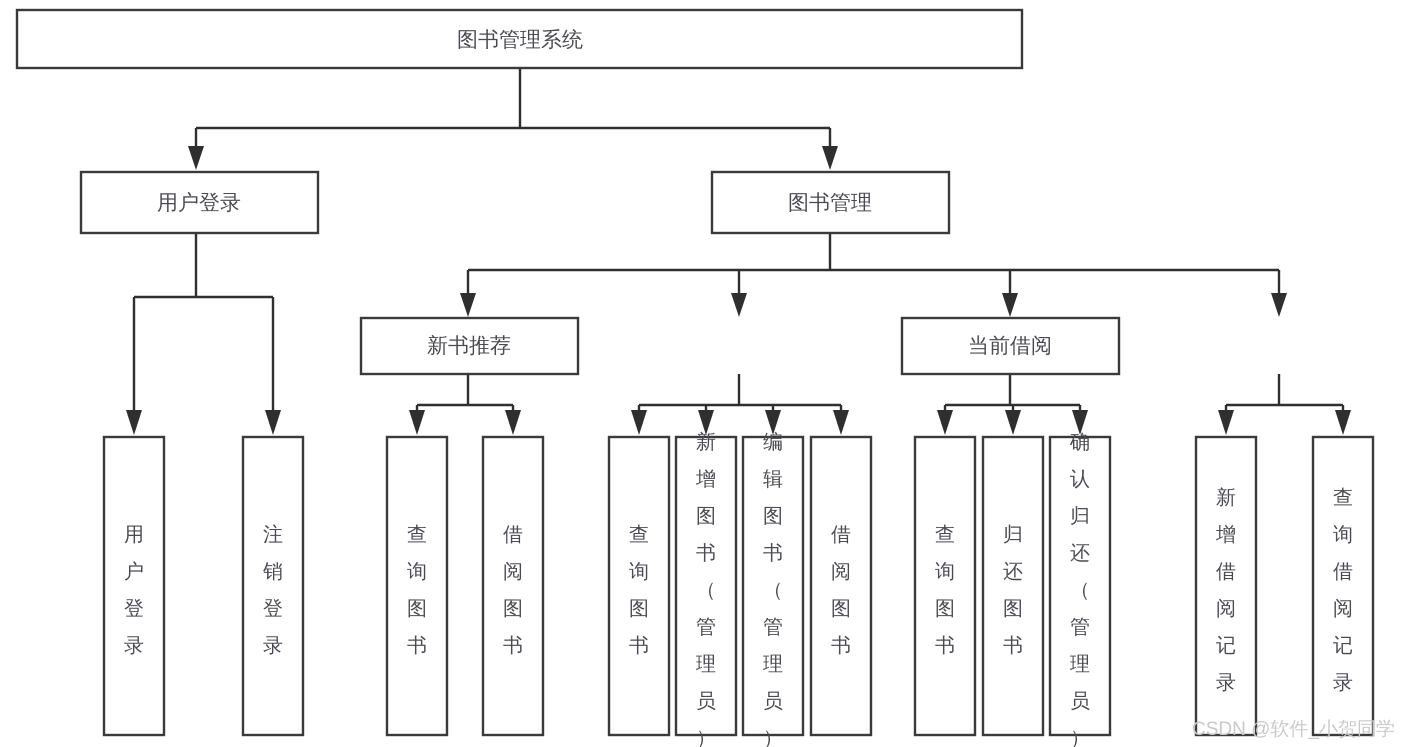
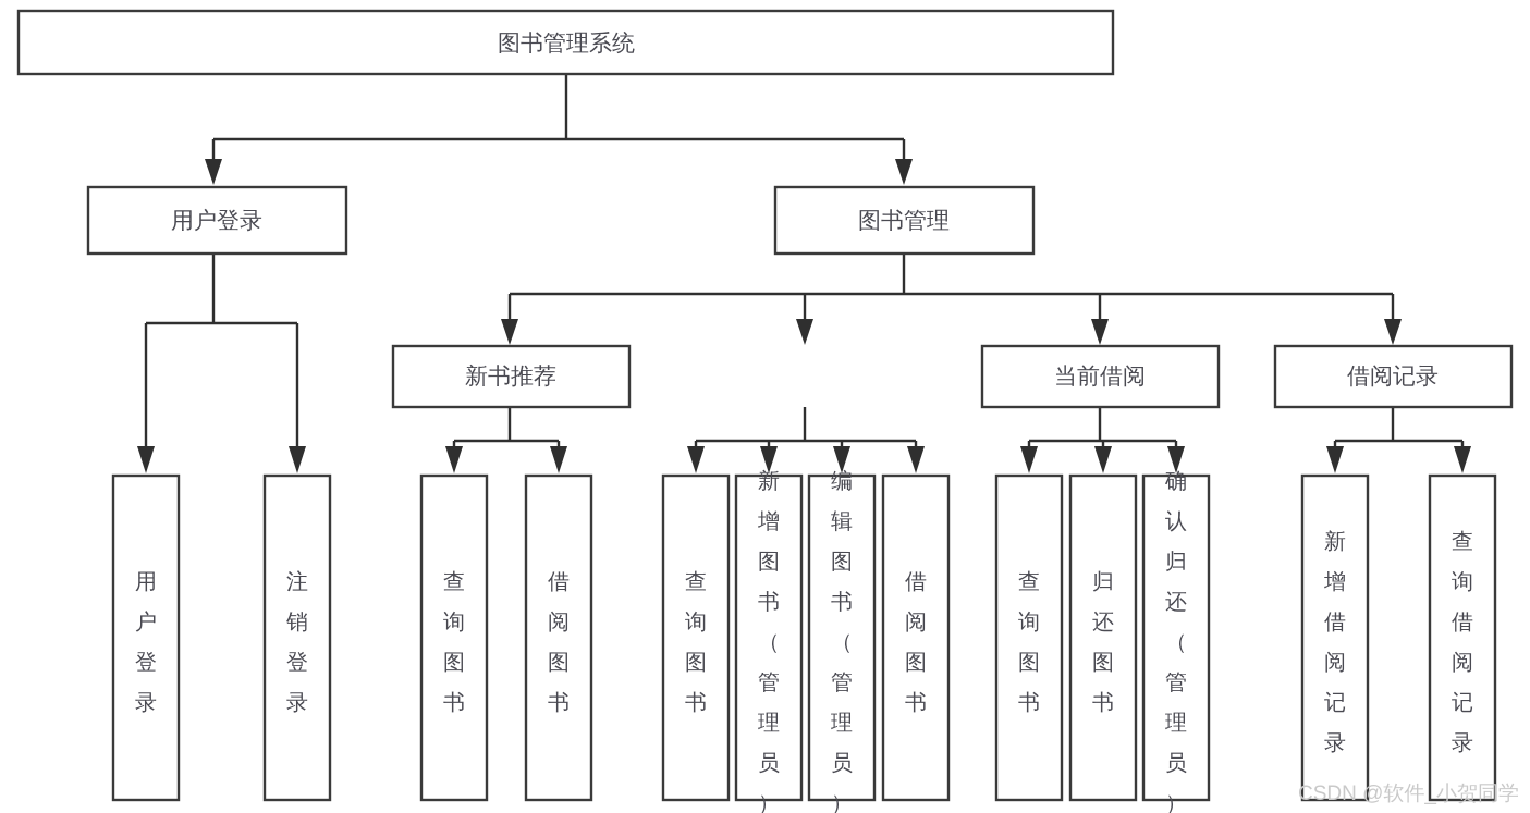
  图书管理系统
  用户登录
  图书管理
  新书推荐
  当前借阅
+ 借阅记录
  用户登录
  注销登录
  查询图书
  借阅图书
  查询图书
  新增图书（管理员）
  编辑图书（管理员）
  借阅图书
  查询图书
  归还图书
  确认归还（管理员）
  新增借阅记录
  查询借阅记录
  CSDN @软件_小贺同学
